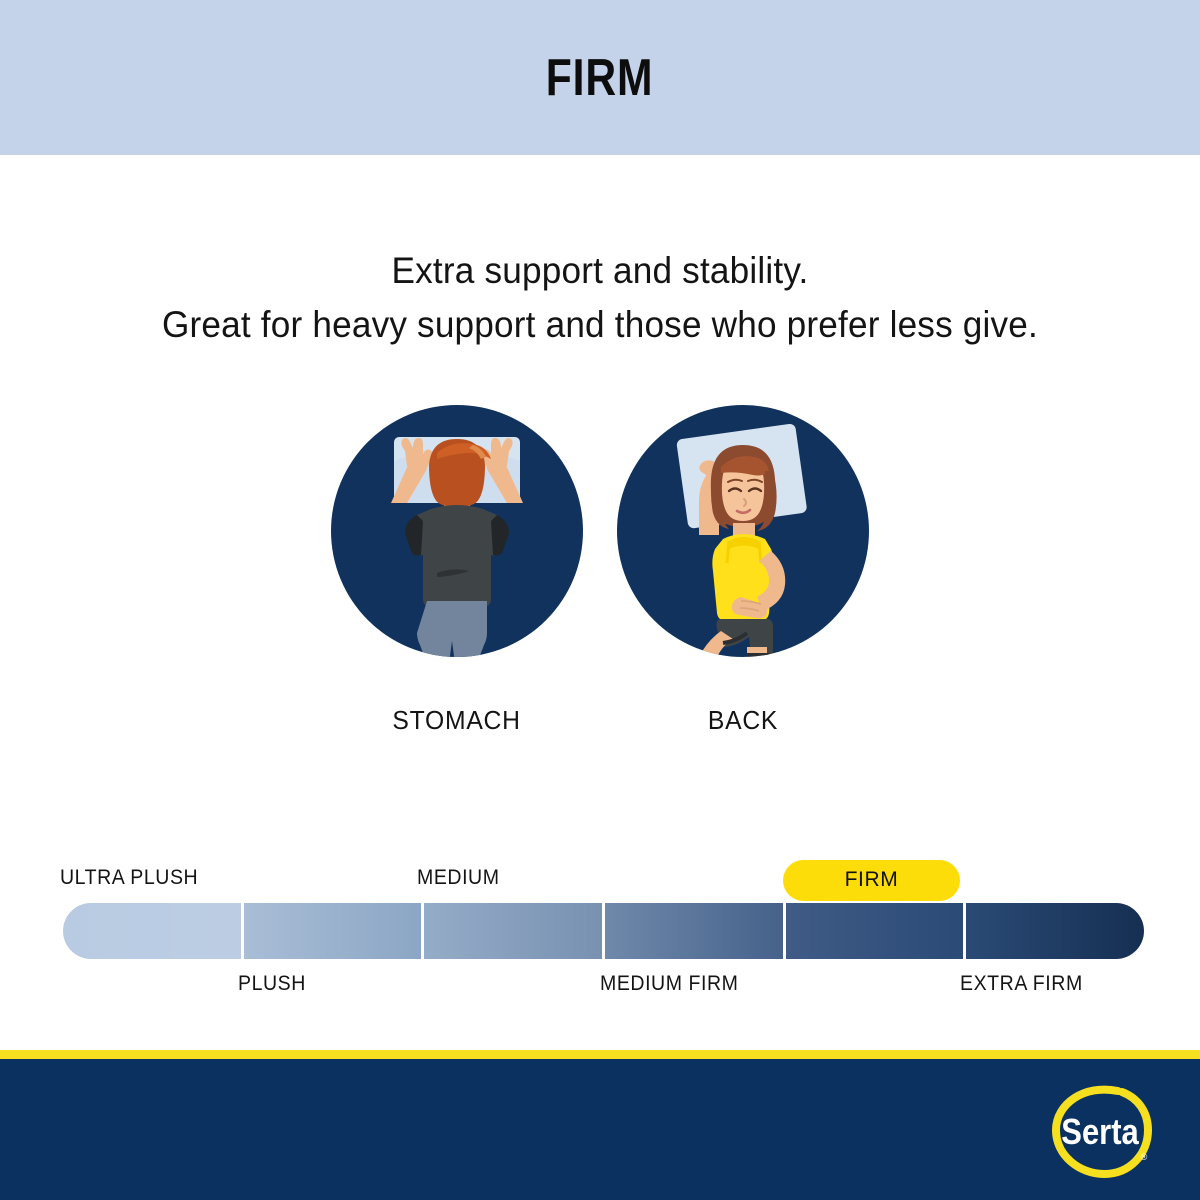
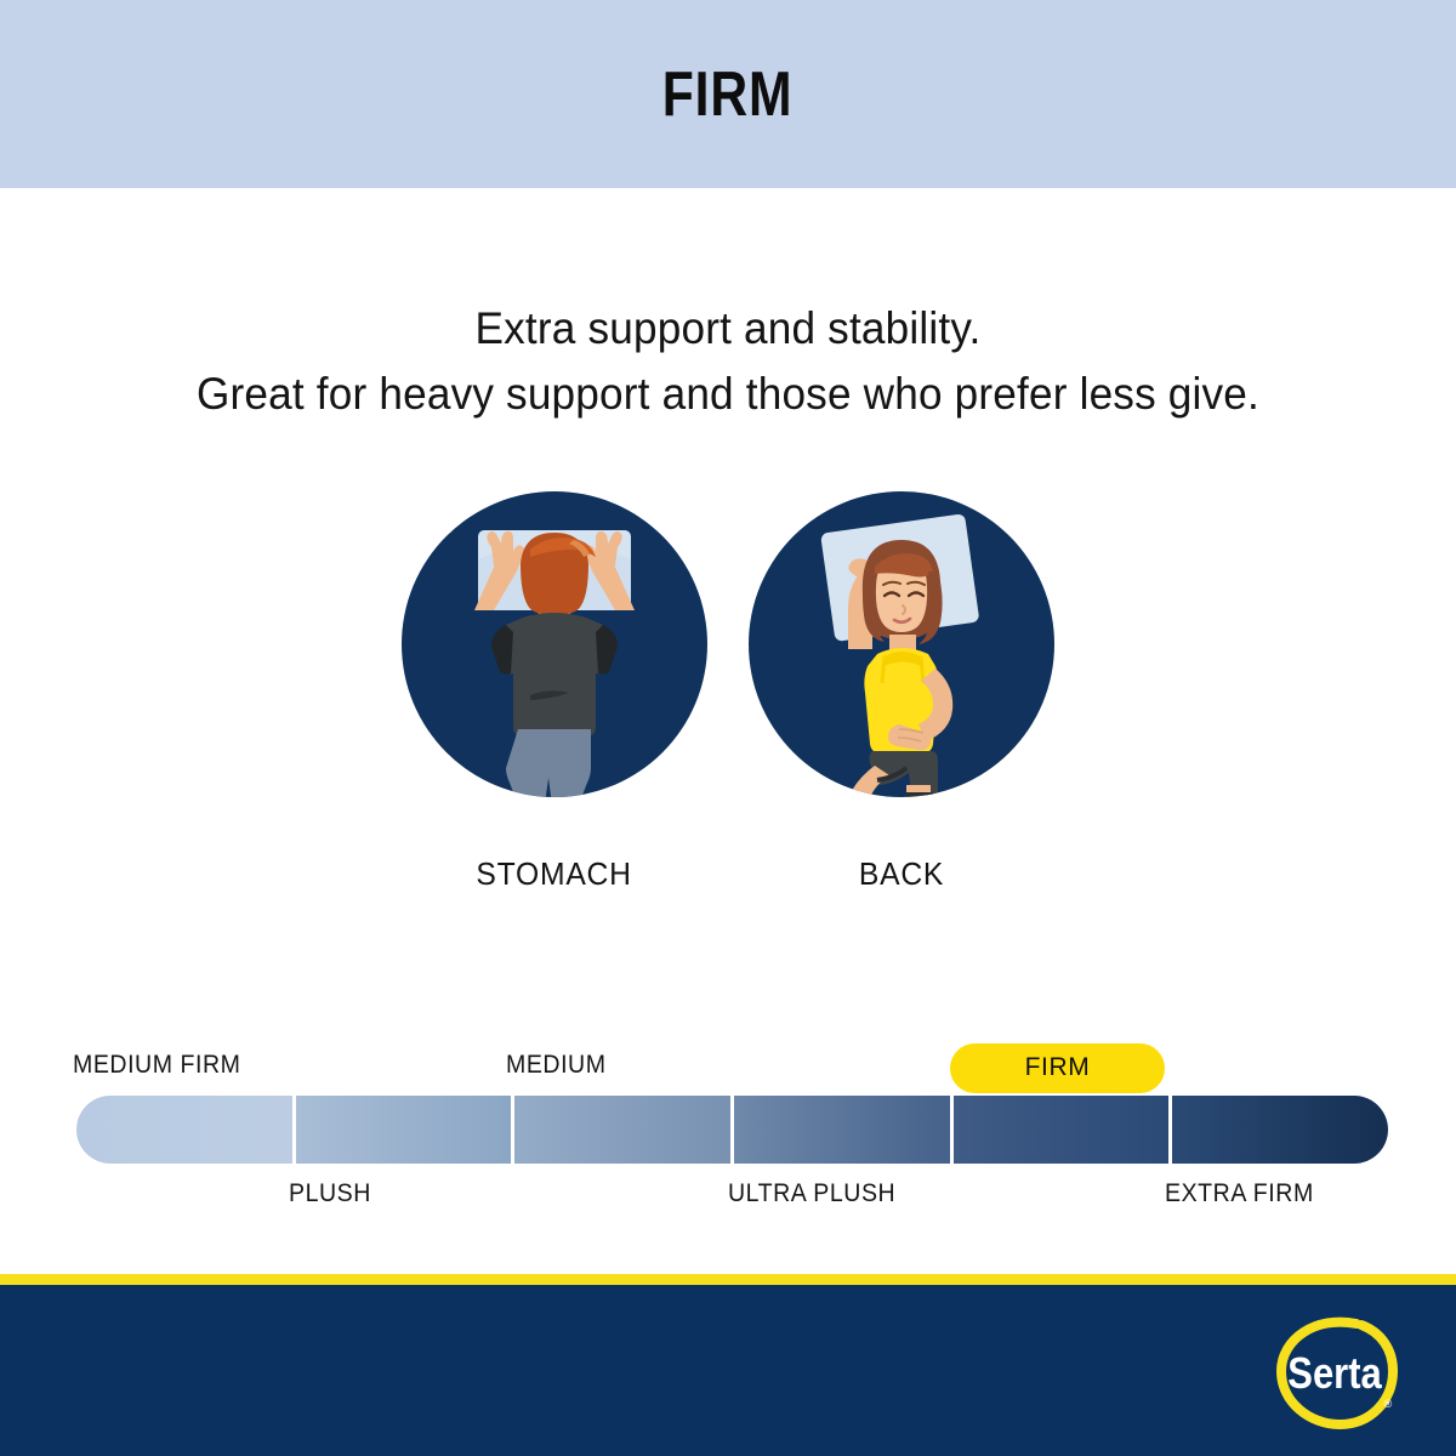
  FIRM
  Extra support and stability.
  Great for heavy support and those who prefer less give.
  STOMACH
  BACK
- ULTRA PLUSH
+ MEDIUM FIRM
  MEDIUM
  FIRM
  PLUSH
- MEDIUM FIRM
+ ULTRA PLUSH
  EXTRA FIRM
  Serta
  ®
